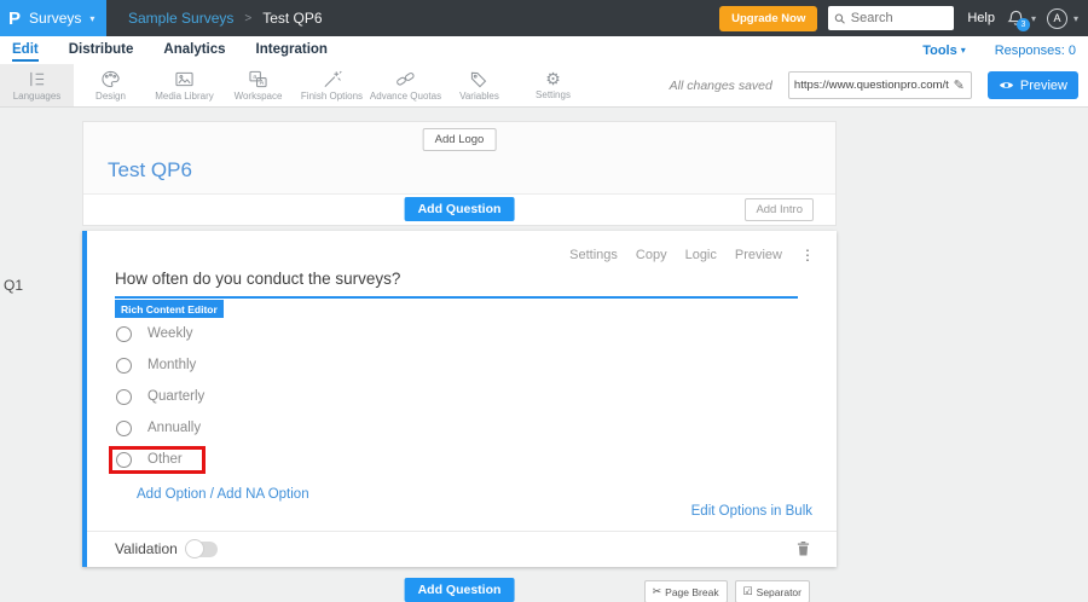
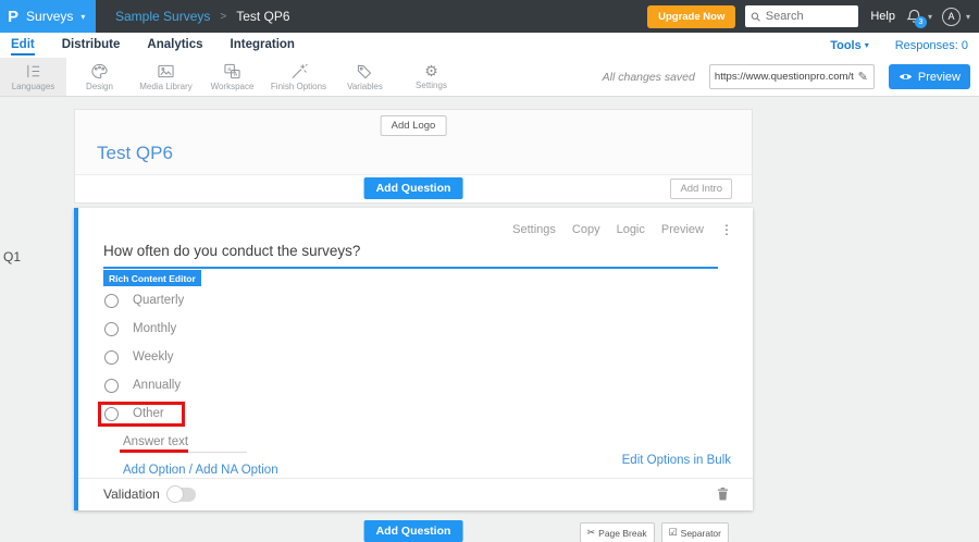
  P
  Surveys
  ▾
  Sample Surveys
  >
  Test QP6
  Upgrade Now
  Search
  Help
  ▾
  A
  ▾
  Edit
  Distribute
  Analytics
  Integration
  Tools
  ▾
  Responses: 0
  Languages
  Design
  Media Library
  Workspace
  Finish Options
- Advance Quotas
  Variables
  ⚙
  Settings
  All changes saved
  https://www.questionpro.com/t
  ✎
  Preview
  Q1
  Add Logo
  Test QP6
  Add Question
  Add Intro
  Settings
  Copy
  Logic
  Preview
  ⋮
  How often do you conduct the surveys?
  Rich Content Editor
- Weekly
+ Quarterly
  Monthly
- Quarterly
+ Weekly
  Annually
  Other
+ Answer text
  Add Option / Add NA Option
  Edit Options in Bulk
  Validation
  Add Question
  ✂
  Page Break
  ☑
  Separator
